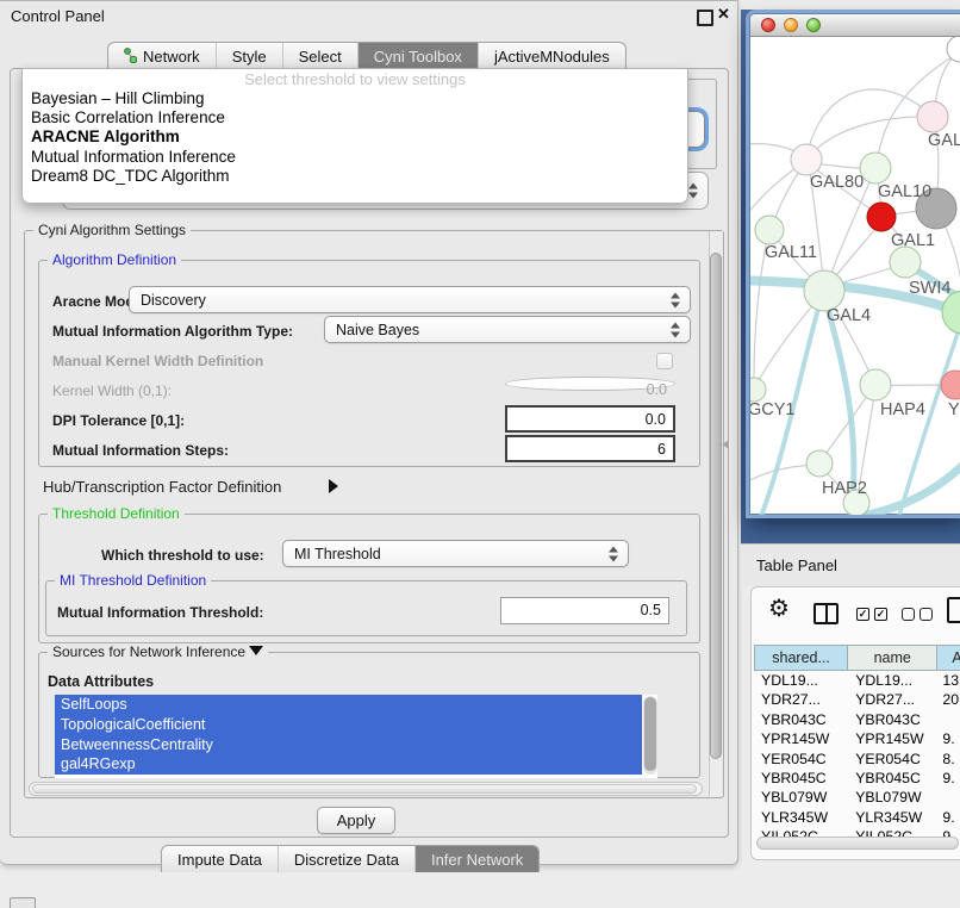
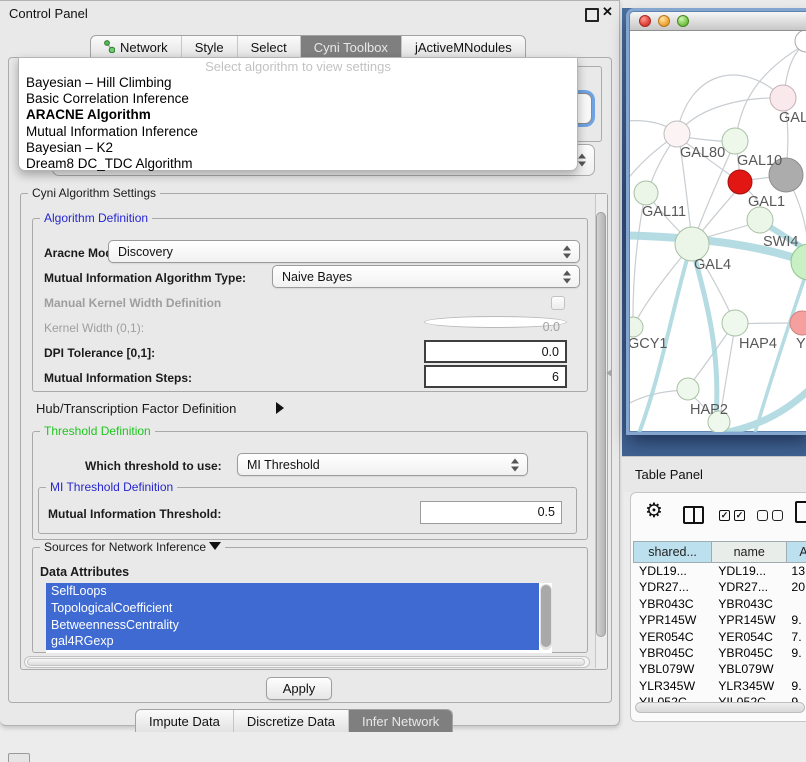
  Control Panel
  ✕
  Network
  Style
  Select
  Cyni Toolbox
  jActiveMNodules
- Select threshold to view settings
+ Select algorithm to view settings
  Bayesian – Hill Climbing
  Basic Correlation Inference
  ARACNE Algorithm
  Mutual Information Inference
+ Bayesian – K2
  Dream8 DC_TDC Algorithm
  Cyni Algorithm Settings
  Algorithm Definition
  Aracne Mo
  Discovery
  Mutual Information Algorithm Type:
  Naive Bayes
  Manual Kernel Width Definition
  Kernel Width (0,1):
  0.0
  DPI Tolerance [0,1]:
  0.0
  Mutual Information Steps:
  6
  Hub/Transcription Factor Definition
  Threshold Definition
  Which threshold to use:
  MI Threshold
  MI Threshold Definition
  Mutual Information Threshold:
  0.5
  Sources for Network Inference
  Data Attributes
  SelfLoops
  TopologicalCoefficient
  BetweennessCentrality
  gal4RGexp
  Apply
  Impute Data
  Discretize Data
  Infer Network
  GAL
  GAL80
  GAL10
  GAL11
  GAL1
  SWI4
  GAL4
  GCY1
  HAP4
  Y
  HAP2
  Table Panel
  ⚙
  ✓
  ✓
  shared...
  name
  A
  YDL19...
  YDL19...
  13
  YDR27...
  YDR27...
  20
  YBR043C
  YBR043C
  YPR145W
  YPR145W
  9.
  YER054C
  YER054C
- 8.
+ 7.
  YBR045C
  YBR045C
  9.
  YBL079W
  YBL079W
  YLR345W
  YLR345W
  9.
